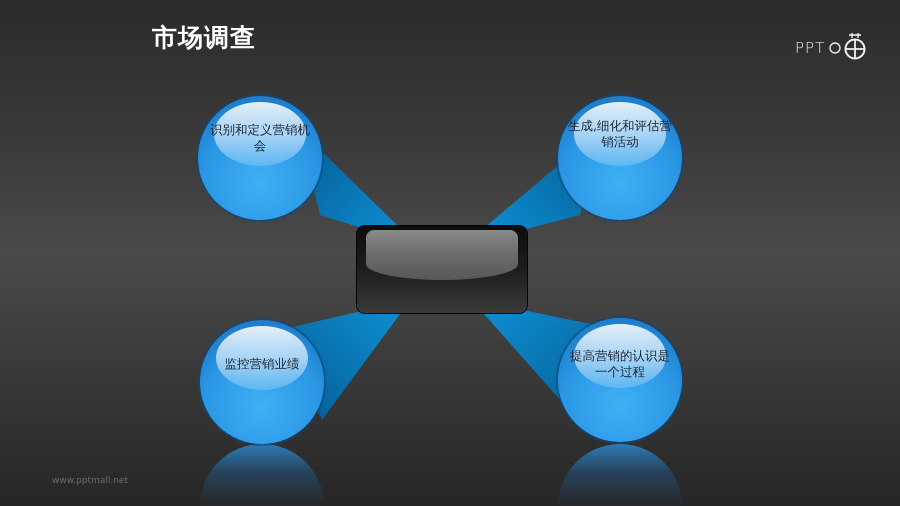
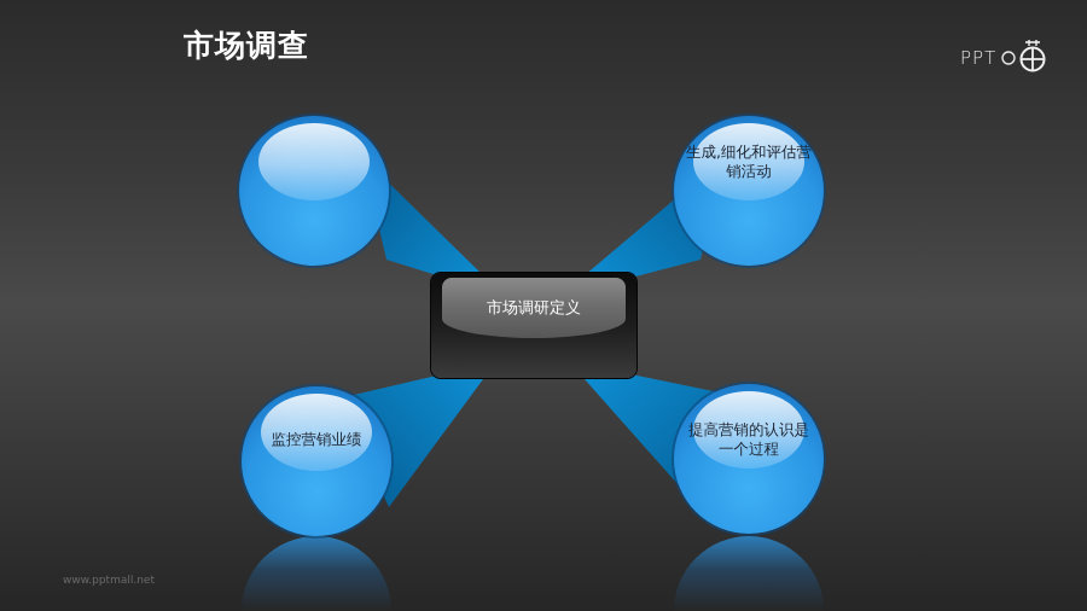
  市场调查
  PPT
- 识别和定义营销机会
  生成,细化和评估营销活动
  监控营销业绩
  提高营销的认识是一个过程
+ 市场调研定义
  www.pptmall.net
